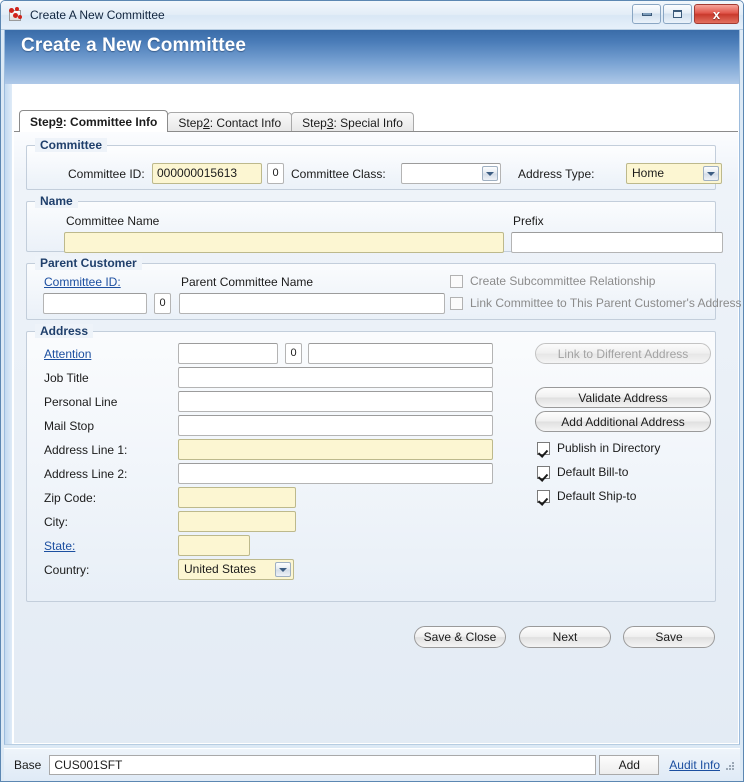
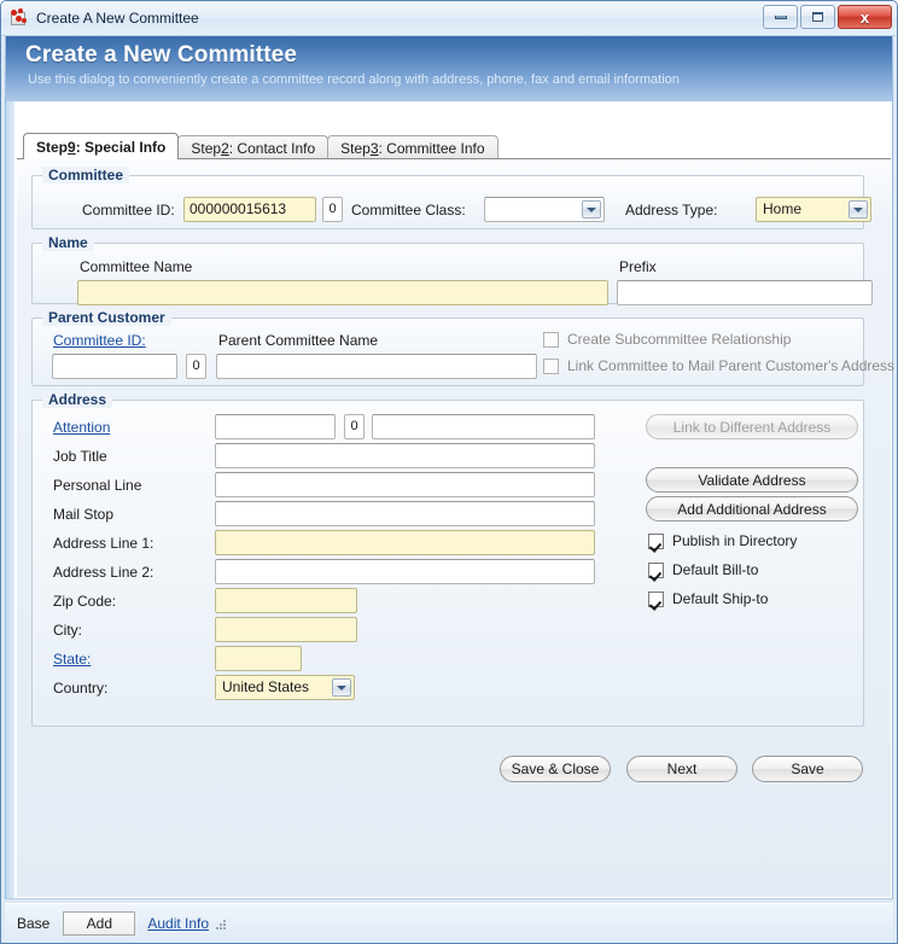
  Create A New Committee
  x
  Create a New Committee
+ Use this dialog to conveniently create a committee record along with address, phone, fax and email information
  Step
  9
- : Committee Info
+ : Special Info
  Step
  2
  : Contact Info
  Step
  3
- : Special Info
+ : Committee Info
  Committee
  Committee ID:
  000000015613
  0
  Committee Class:
  Address Type:
  Home
  Name
  Committee Name
  Prefix
  Parent Customer
  Committee ID:
  0
  Parent Committee Name
  Create Subcommittee Relationship
- Link Committee to This Parent Customer's Address
+ Link Committee to Mail Parent Customer's Address
  Address
  Attention
  0
  Job Title
  Personal Line
  Mail Stop
  Address Line 1:
  Address Line 2:
  Zip Code:
  City:
  State:
  Country:
  United States
  Link to Different Address
  Validate Address
  Add Additional Address
  Publish in Directory
  Default Bill-to
  Default Ship-to
  Save & Close
  Next
  Save
  Base
- CUS001SFT
  Add
  Audit Info
